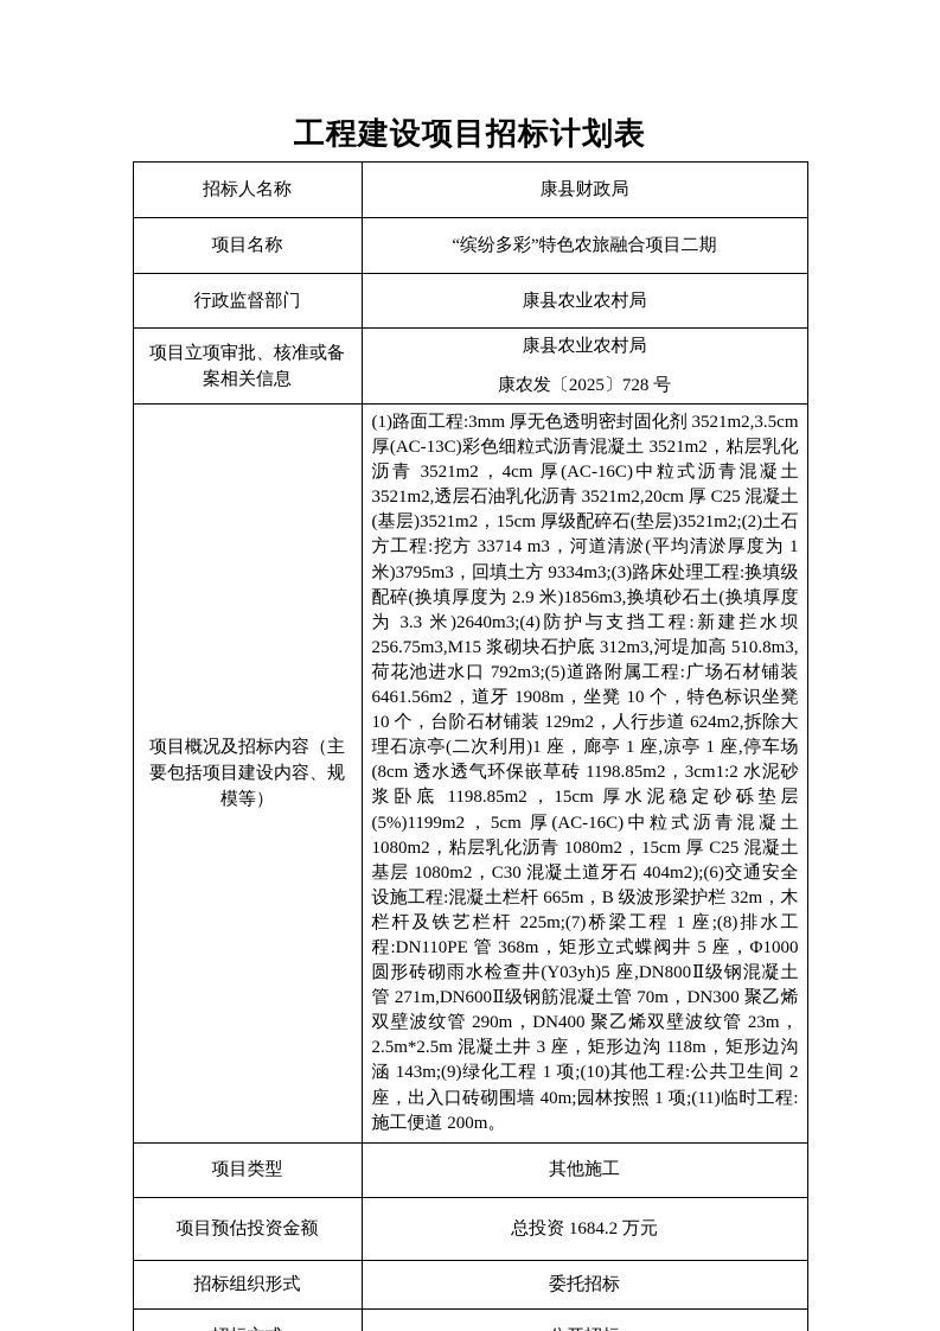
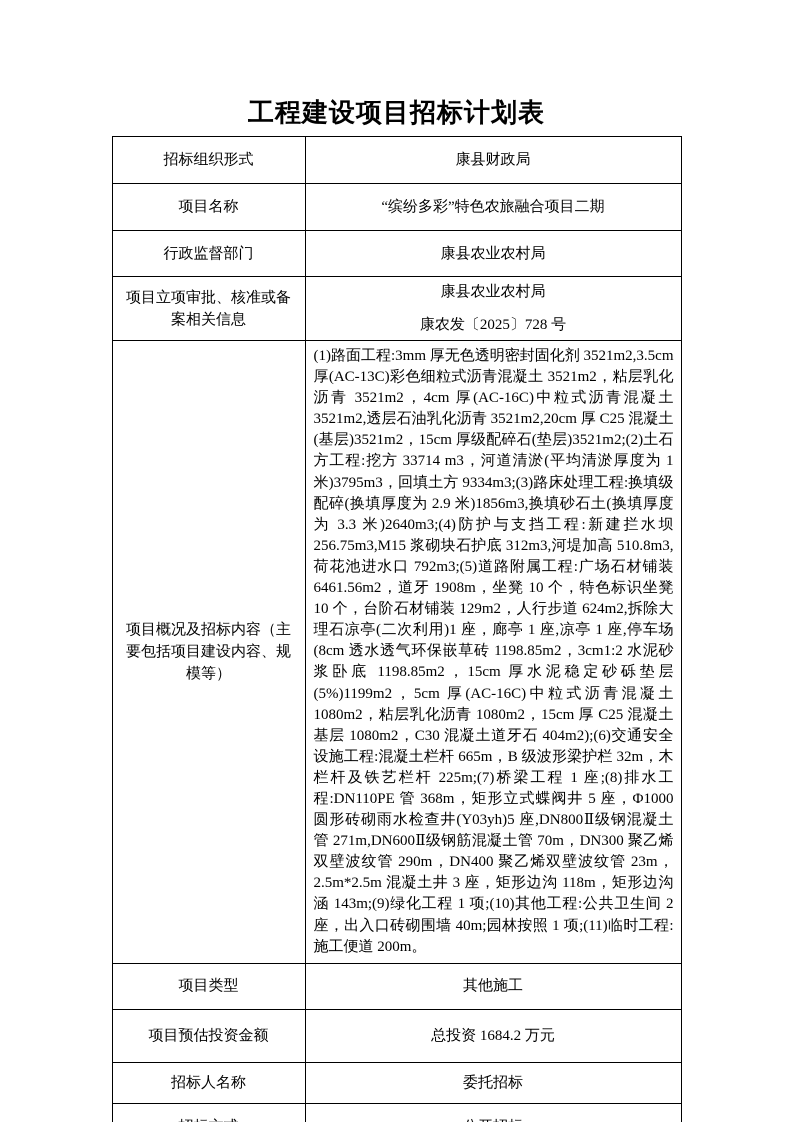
  工程建设项目招标计划表
- 招标人名称	康县财政局
+ 招标组织形式	康县财政局
  项目名称	“缤纷多彩”特色农旅融合项目二期
  行政监督部门	康县农业农村局
  项目立项审批、核准或备案相关信息	康县农业农村局 康农发〔2025〕728 号
  项目概况及招标内容（主要包括项目建设内容、规模等）	(1)路面工程:3mm 厚无色透明密封固化剂 3521m2,3.5cm 厚(AC-13C)彩色细粒式沥青混凝土 3521m2，粘层乳化沥青 3521m2，4cm 厚(AC-16C)中粒式沥青混凝土 3521m2,透层石油乳化沥青 3521m2,20cm 厚 C25 混凝土(基层)3521m2，15cm 厚级配碎石(垫层)3521m2;(2)土石方工程:挖方 33714 m3，河道清淤(平均清淤厚度为 1 米)3795m3，回填土方 9334m3;(3)路床处理工程:换填级配碎(换填厚度为 2.9 米)1856m3,换填砂石土(换填厚度为 3.3 米)2640m3;(4)防护与支挡工程:新建拦水坝 256.75m3,M15 浆砌块石护底 312m3,河堤加高 510.8m3,荷花池进水口 792m3;(5)道路附属工程:广场石材铺装 6461.56m2，道牙 1908m，坐凳 10 个，特色标识坐凳 10 个，台阶石材铺装 129m2，人行步道 624m2,拆除大理石凉亭(二次利用)1 座，廊亭 1 座,凉亭 1 座,停车场(8cm 透水透气环保嵌草砖 1198.85m2，3cm1:2 水泥砂浆卧底 1198.85m2，15cm 厚水泥稳定砂砾垫层(5%)1199m2，5cm 厚(AC-16C)中粒式沥青混凝土 1080m2，粘层乳化沥青 1080m2，15cm 厚 C25 混凝土基层 1080m2，C30 混凝土道牙石 404m2);(6)交通安全设施工程:混凝土栏杆 665m，B 级波形梁护栏 32m，木栏杆及铁艺栏杆 225m;(7)桥梁工程 1 座;(8)排水工程:DN110PE 管 368m，矩形立式蝶阀井 5 座，Φ1000 圆形砖砌雨水检查井(Y03yh)5 座,DN800Ⅱ级钢混凝土管 271m,DN600Ⅱ级钢筋混凝土管 70m，DN300 聚乙烯双壁波纹管 290m，DN400 聚乙烯双壁波纹管 23m，2.5m*2.5m 混凝土井 3 座，矩形边沟 118m，矩形边沟涵 143m;(9)绿化工程 1 项;(10)其他工程:公共卫生间 2 座，出入口砖砌围墙 40m;园林按照 1 项;(11)临时工程:施工便道 200m。
  项目类型	其他施工
  项目预估投资金额	总投资 1684.2 万元
- 招标组织形式	委托招标
+ 招标人名称	委托招标
